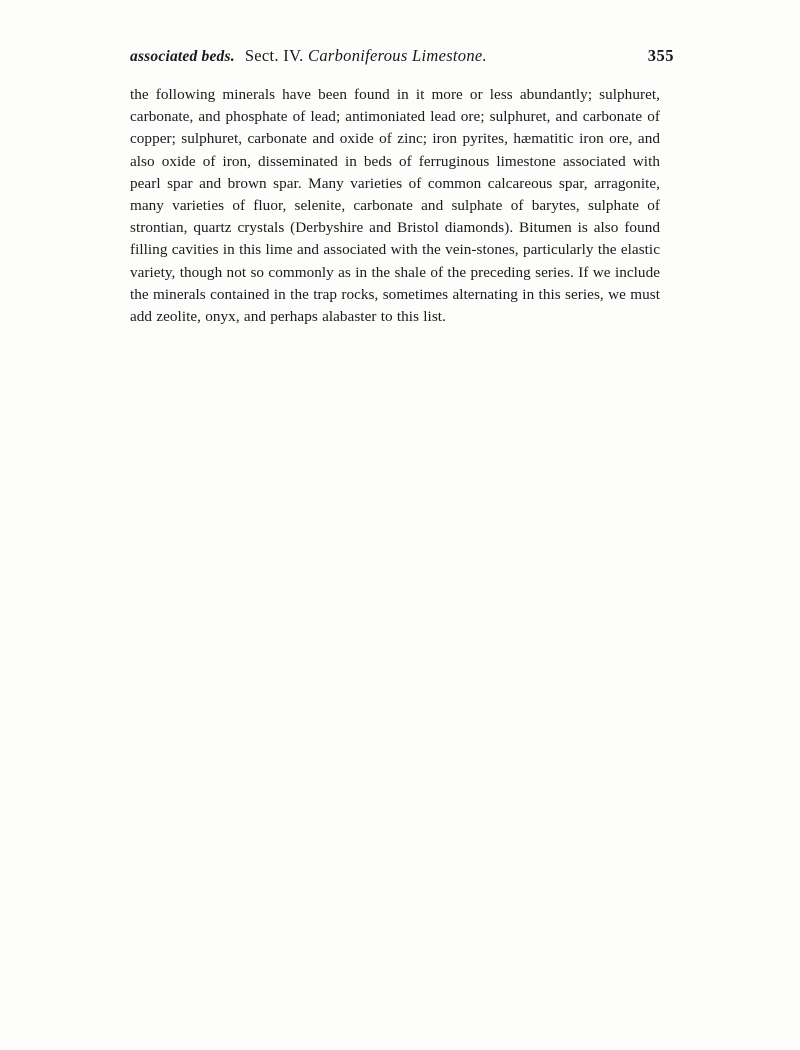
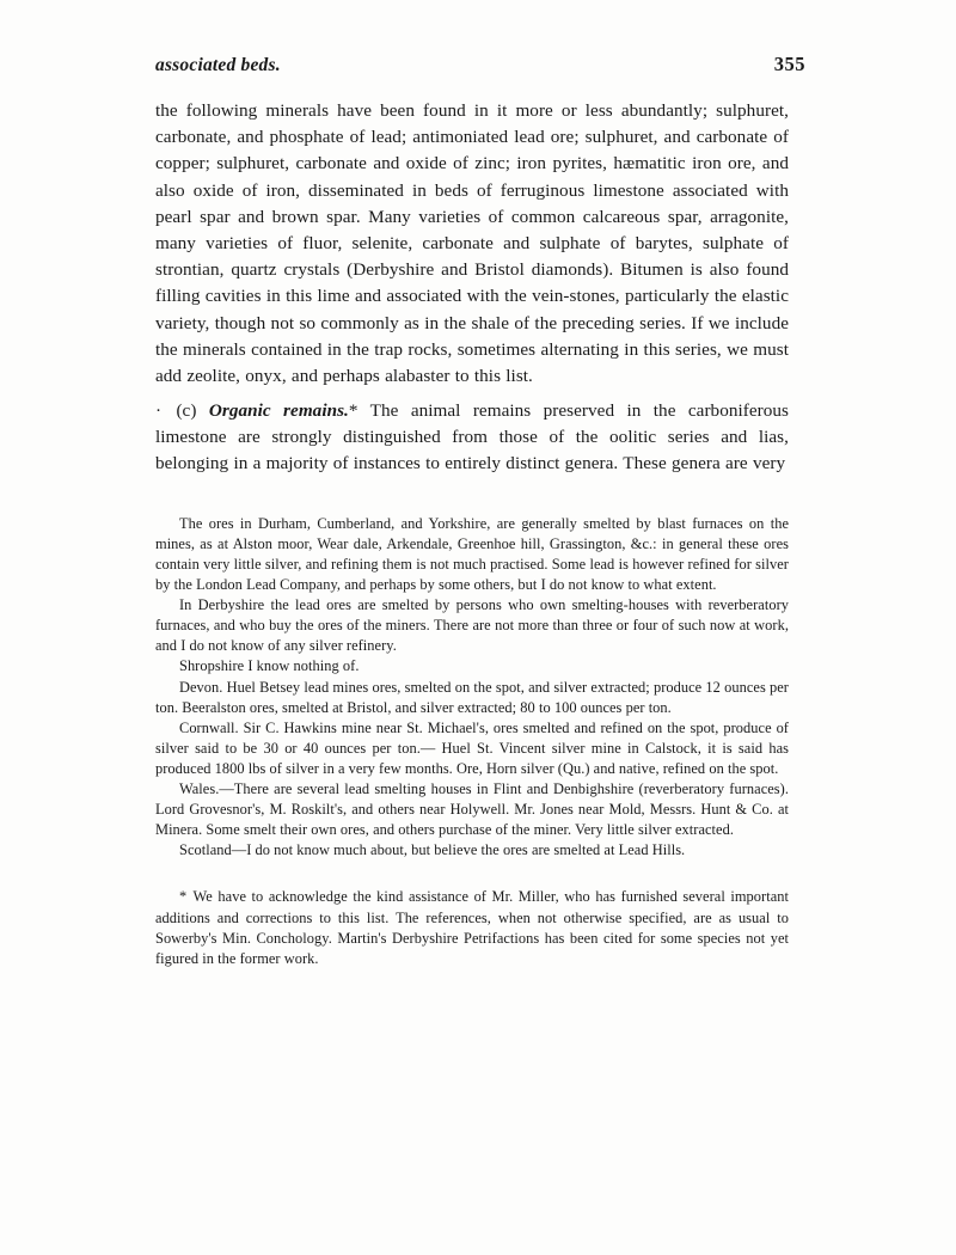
  associated beds.
- Sect. IV. Carboniferous Limestone.
  355
  the following minerals have been found in it more or less abundantly; sulphuret, carbonate, and phosphate of lead; antimoniated lead ore; sulphuret, and carbonate of copper; sulphuret, carbonate and oxide of zinc; iron pyrites, hæmatitic iron ore, and also oxide of iron, disseminated in beds of ferruginous limestone associated with pearl spar and brown spar. Many varieties of common calcareous spar, arragonite, many varieties of fluor, selenite, carbonate and sulphate of barytes, sulphate of strontian, quartz crystals (Derbyshire and Bristol diamonds). Bitumen is also found filling cavities in this lime and associated with the vein-stones, particularly the elastic variety, though not so commonly as in the shale of the preceding series. If we include the minerals contained in the trap rocks, sometimes alternating in this series, we must add zeolite, onyx, and perhaps alabaster to this list.
+ · (c) Organic remains.* The animal remains preserved in the carboniferous limestone are strongly distinguished from those of the oolitic series and lias, belonging in a majority of instances to entirely distinct genera. These genera are very
+ The ores in Durham, Cumberland, and Yorkshire, are generally smelted by blast furnaces on the mines, as at Alston moor, Wear dale, Arkendale, Greenhoe hill, Grassington, &c.: in general these ores contain very little silver, and refining them is not much practised. Some lead is however refined for silver by the London Lead Company, and perhaps by some others, but I do not know to what extent.
+ In Derbyshire the lead ores are smelted by persons who own smelting-houses with reverberatory furnaces, and who buy the ores of the miners. There are not more than three or four of such now at work, and I do not know of any silver refinery.
+ Shropshire I know nothing of.
+ Devon. Huel Betsey lead mines ores, smelted on the spot, and silver extracted; produce 12 ounces per ton. Beeralston ores, smelted at Bristol, and silver extracted; 80 to 100 ounces per ton.
+ Cornwall. Sir C. Hawkins mine near St. Michael's, ores smelted and refined on the spot, produce of silver said to be 30 or 40 ounces per ton.— Huel St. Vincent silver mine in Calstock, it is said has produced 1800 lbs of silver in a very few months. Ore, Horn silver (Qu.) and native, refined on the spot.
+ Wales.—There are several lead smelting houses in Flint and Denbighshire (reverberatory furnaces). Lord Grovesnor's, M. Roskilt's, and others near Holywell. Mr. Jones near Mold, Messrs. Hunt & Co. at Minera. Some smelt their own ores, and others purchase of the miner. Very little silver extracted.
+ Scotland—I do not know much about, but believe the ores are smelted at Lead Hills.
+ * We have to acknowledge the kind assistance of Mr. Miller, who has furnished several important additions and corrections to this list. The references, when not otherwise specified, are as usual to Sowerby's Min. Conchology. Martin's Derbyshire Petrifactions has been cited for some species not yet figured in the former work.
